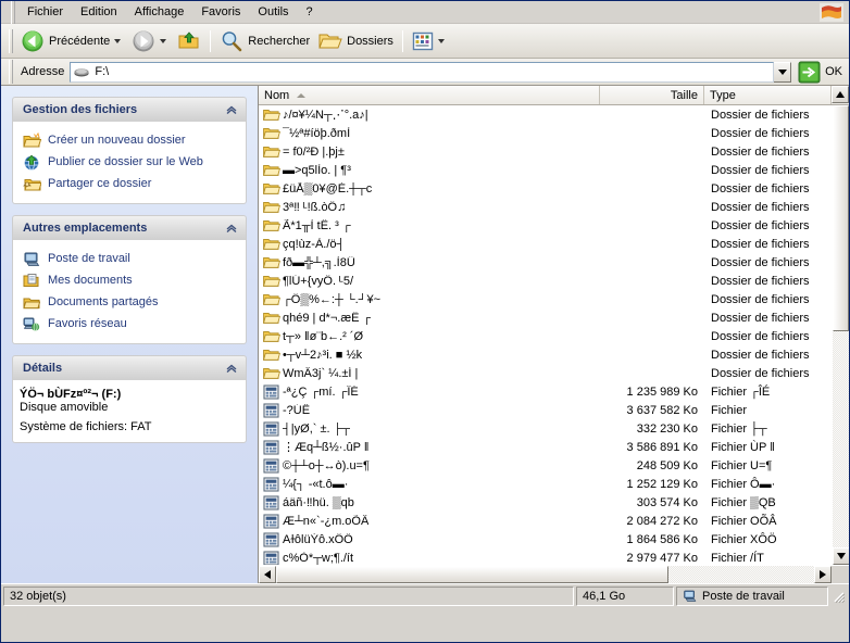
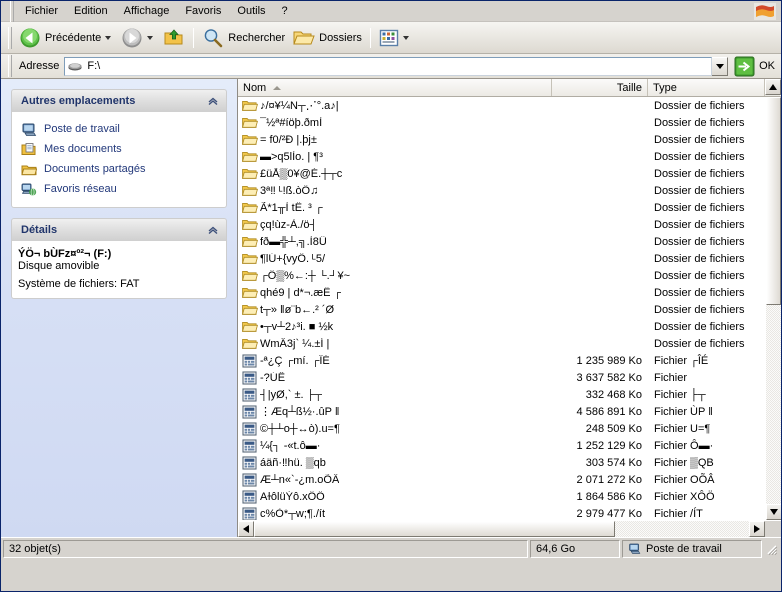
  Fichier
  Edition
  Affichage
  Favoris
  Outils
  ?
  Précédente
  Rechercher
  Dossiers
  Adresse
  F:\
  OK
- Gestion des fichiers
- Créer un nouveau dossier
- Publier ce dossier sur le Web
- Partager ce dossier
  Autres emplacements
  Poste de travail
  Mes documents
  Documents partagés
  Favoris réseau
  Détails
  ÝÖ¬ bÙFz¤º²¬ (F:)
  Disque amovible
  Système de fichiers: FAT
  Nom
  Taille
  Type
  ♪/¤¥¼N┬⋰°.a♪|
  Dossier de fichiers
  ¯½ª#íöþ.ðmÌ
  Dossier de fichiers
  = f0/²Ð |.þj±
  Dossier de fichiers
  ▬>q5lÌo. | ¶³
  Dossier de fichiers
  £üÅ▒0¥@É.┼┬c
  Dossier de fichiers
  3ª‼ ᴸ!ß.òÖ♫
  Dossier de fichiers
  Ã*1╥Ì tË. ³ ┌
  Dossier de fichiers
  çq!ùz-À./ö┤
  Dossier de fichiers
  fð▬╬┴,╗.Ì8Ü
  Dossier de fichiers
  ¶lÚ+{vyÔ. ᴸ5/
  Dossier de fichiers
  ┌Ô▒%←:┼ └.┘¥~
  Dossier de fichiers
  qhé9 | d*¬.æË ┌
  Dossier de fichiers
  t┬» ‖ø¨b←.² ´Ø
  Dossier de fichiers
  •┬v┴2♪³i. ■ ½k
  Dossier de fichiers
  WmÂ3j` ¼.±Í |
  Dossier de fichiers
  -ª¿Ç ┌mí. ┌ÎÉ
  1 235 989 Ko
  Fichier ┌ÎÉ
  -?ÚÊ
  3 637 582 Ko
  Fichier
  ┤|yØ,` ±. ├┬
- 332 230 Ko
+ 332 468 Ko
  Fichier ├┬
  ⋮Æq┴ß½·.ûP ‖
- 3 586 891 Ko
+ 4 586 891 Ko
  Fichier ÙP ‖
  ©┼┴o┼↔ò).u=¶
  248 509 Ko
  Fichier U=¶
  ¼{┐ -«t.ô▬·
  1 252 129 Ko
  Fichier Ô▬·
  áäñ·‼hü. ▒qb
  303 574 Ko
  Fichier ▒QB
  Æ┴n«`-¿m.oÕÂ
- 2 084 272 Ko
+ 2 071 272 Ko
  Fichier OÕÂ
  AɫôlüÝô.xÔÖ
  1 864 586 Ko
  Fichier XÔÖ
  c%Ò*┬w;¶./ít
  2 979 477 Ko
  Fichier /ÍT
  32 objet(s)
- 46,1 Go
+ 64,6 Go
  Poste de travail
